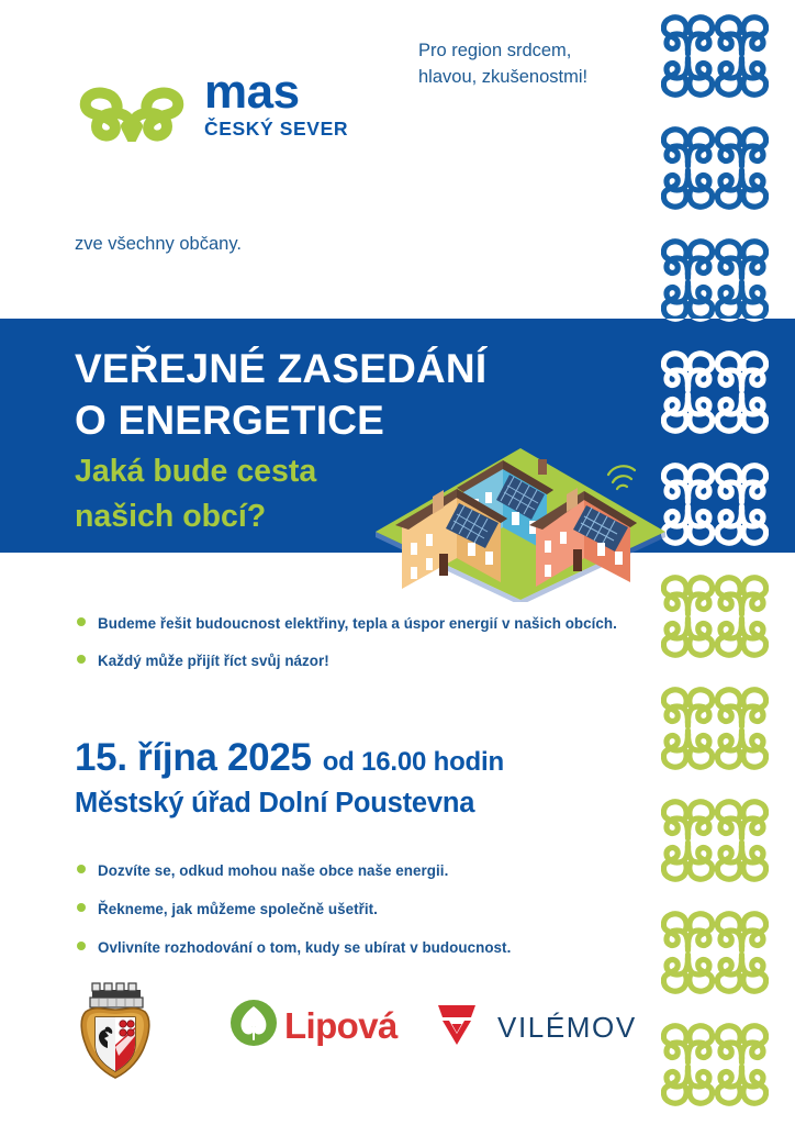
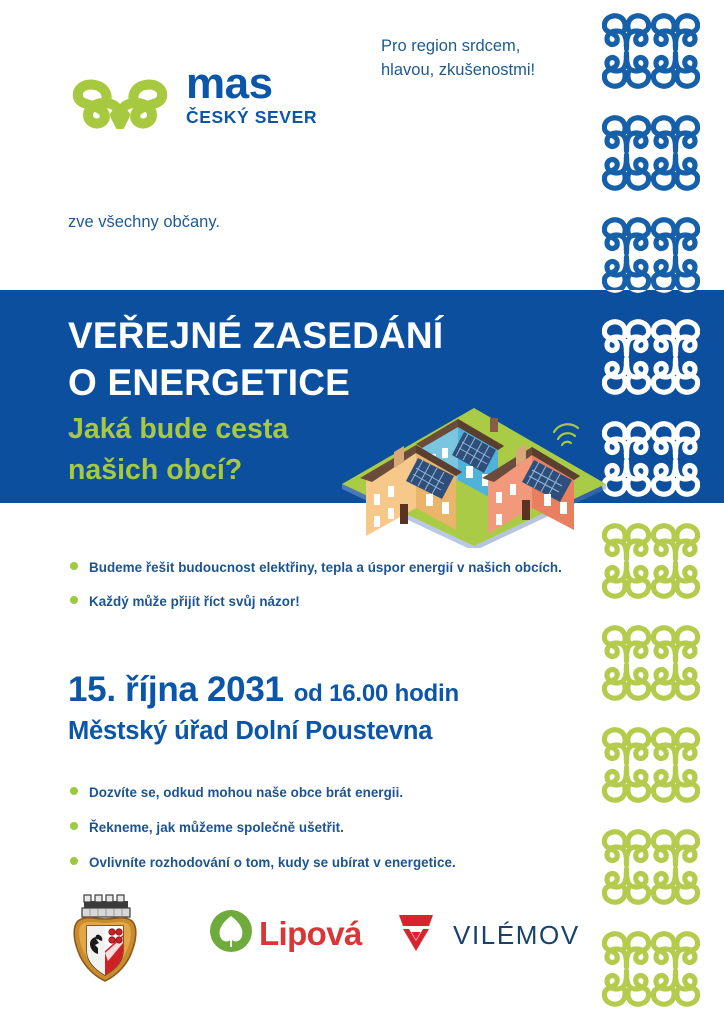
  mas
  ČESKÝ SEVER
  Pro region srdcem,
  hlavou, zkušenostmi!
  zve všechny občany.
  VEŘEJNÉ ZASEDÁNÍ
  O ENERGETICE
  Jaká bude cesta
  našich obcí?
  Budeme řešit budoucnost elektřiny, tepla a úspor energií v našich obcích.
  Každý může přijít říct svůj názor!
- 15. října 2025 od 16.00 hodin
+ 15. října 2031 od 16.00 hodin
  Městský úřad Dolní Poustevna
- Dozvíte se, odkud mohou naše obce naše energii.
+ Dozvíte se, odkud mohou naše obce brát energii.
  Řekneme, jak můžeme společně ušetřit.
- Ovlivníte rozhodování o tom, kudy se ubírat v budoucnost.
+ Ovlivníte rozhodování o tom, kudy se ubírat v energetice.
  Lipová
  VILÉMOV
